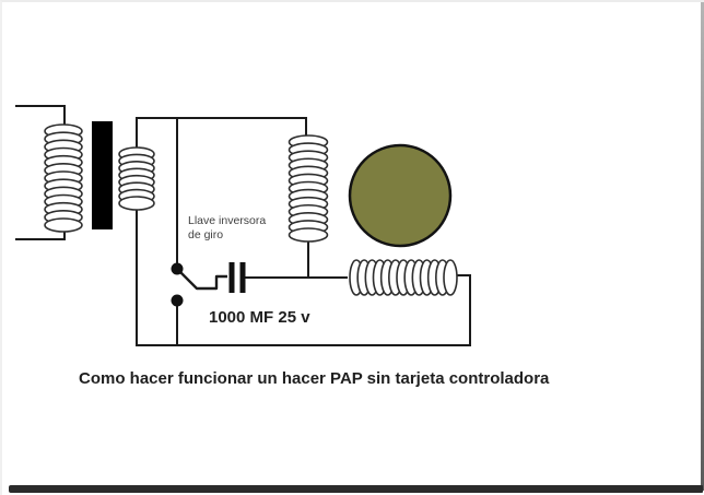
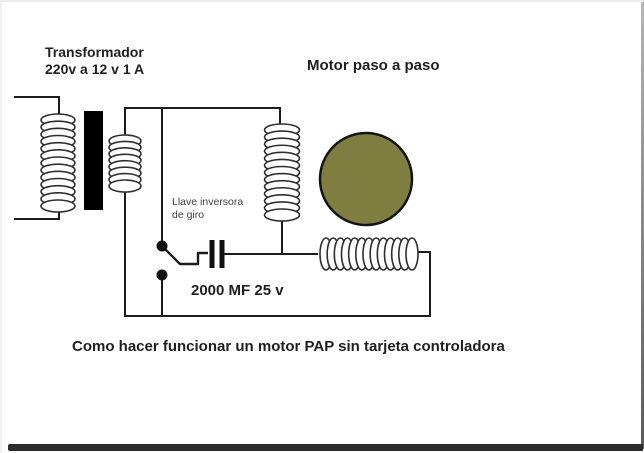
+ Transformador
+ 220v a 12 v 1 A
+ Motor paso a paso
  Llave inversora
  de giro
- 1000 MF 25 v
+ 2000 MF 25 v
- Como hacer funcionar un hacer PAP sin tarjeta controladora
+ Como hacer funcionar un motor PAP sin tarjeta controladora
